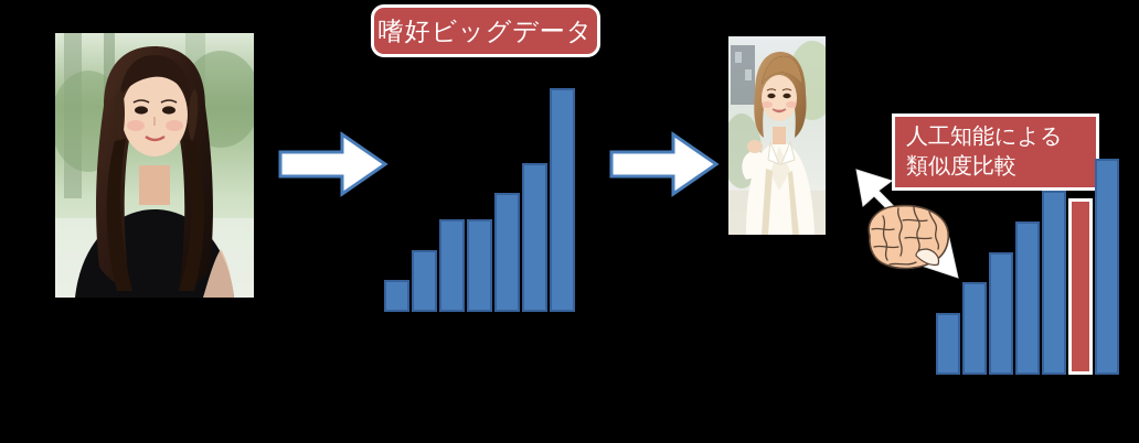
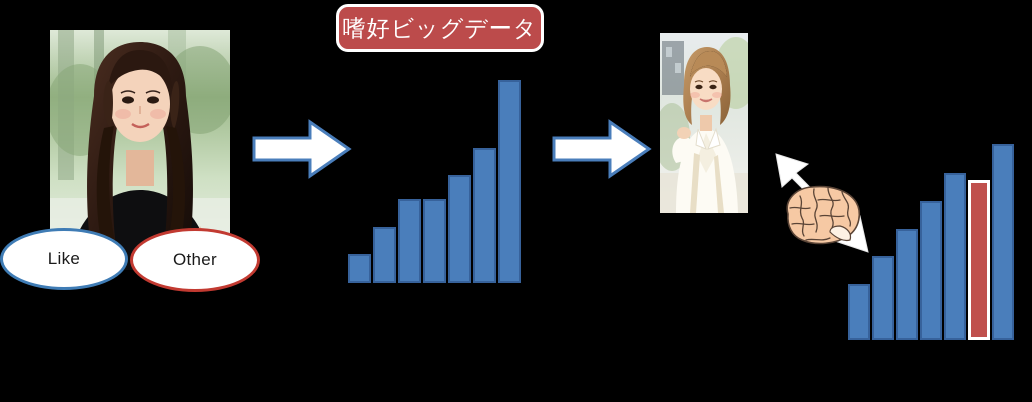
+ Like
+ Other
  嗜好ビッグデータ
- 人工知能による
- 類似度比較
